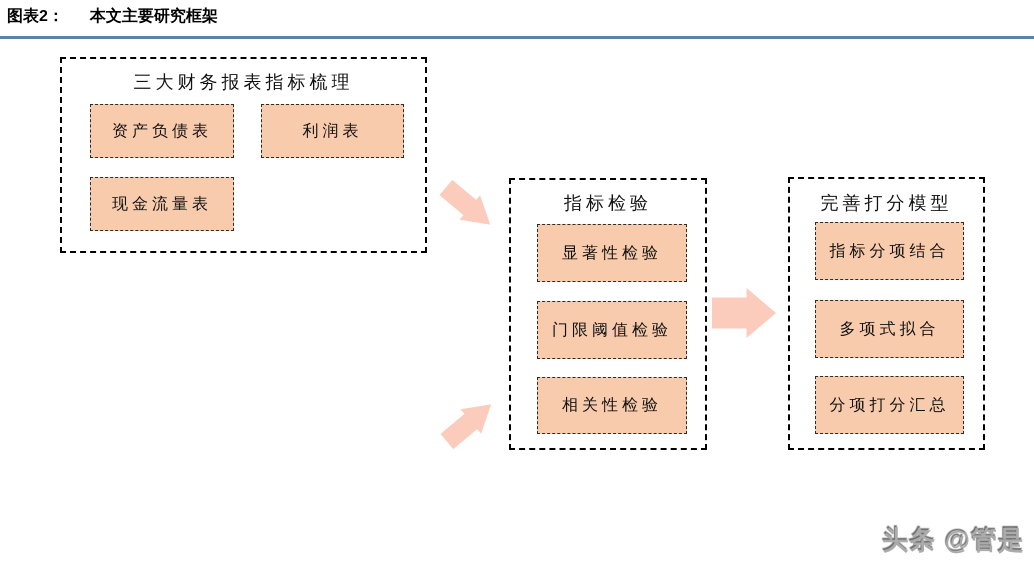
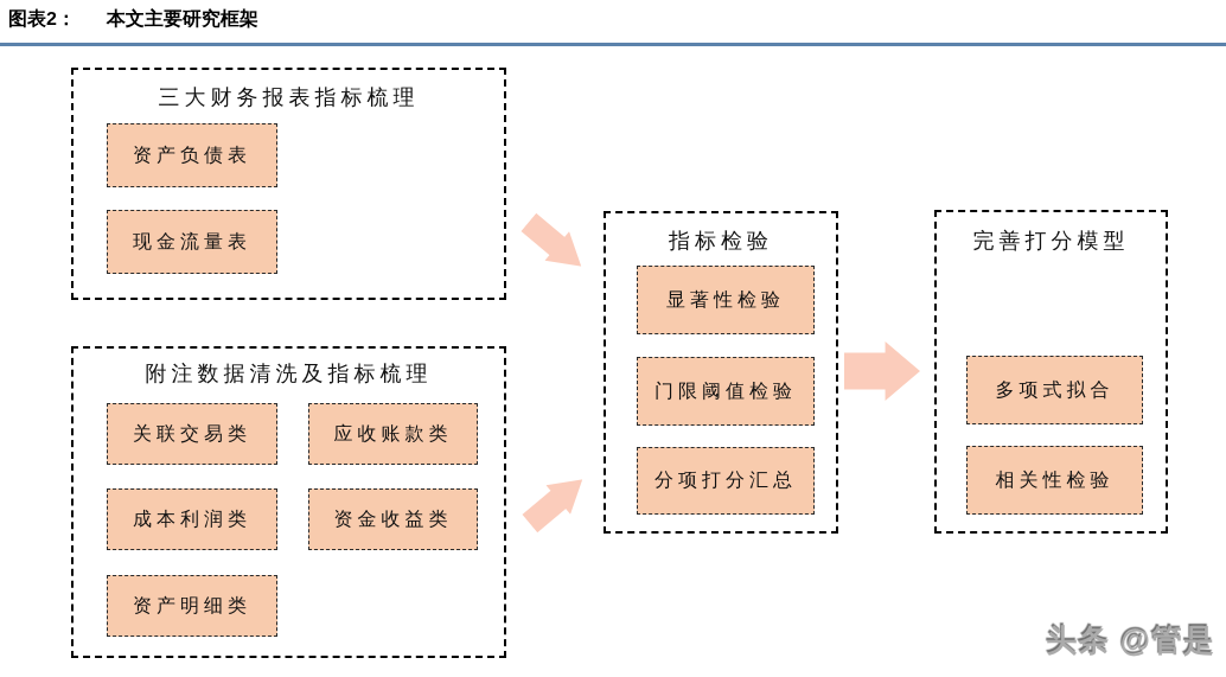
  图表2： 本文主要研究框架
  三大财务报表指标梳理
  资产负债表
- 利润表
  现金流量表
+ 附注数据清洗及指标梳理
+ 关联交易类
+ 应收账款类
+ 成本利润类
+ 资金收益类
+ 资产明细类
  指标检验
  显著性检验
  门限阈值检验
- 相关性检验
+ 分项打分汇总
  完善打分模型
- 指标分项结合
  多项式拟合
- 分项打分汇总
+ 相关性检验
  头条 @管是
